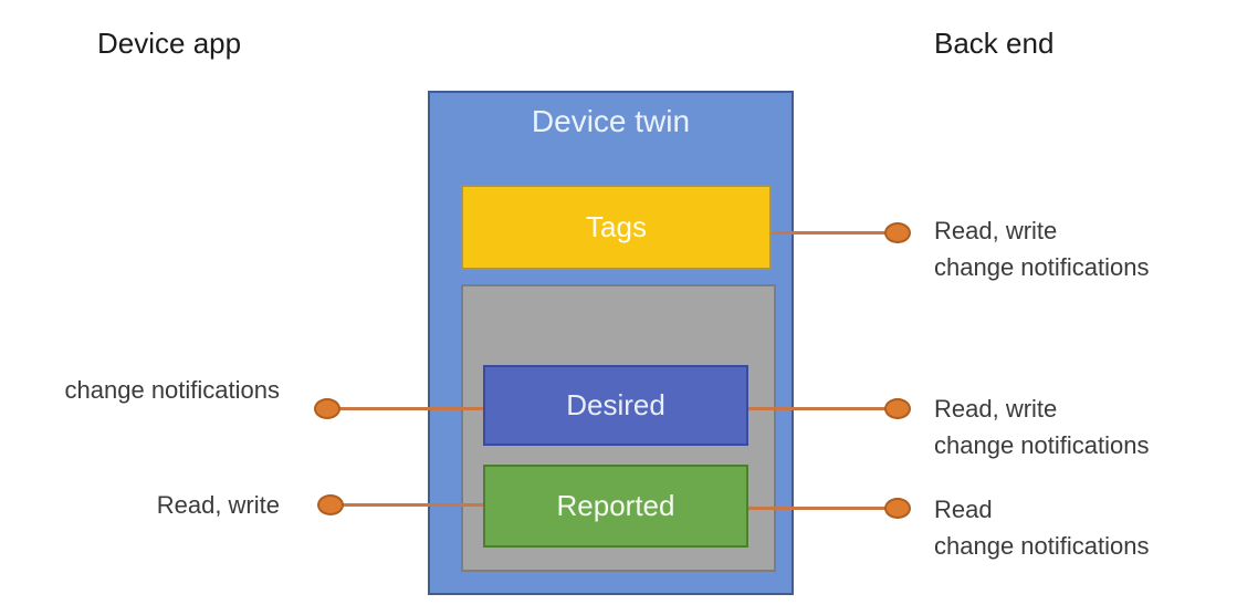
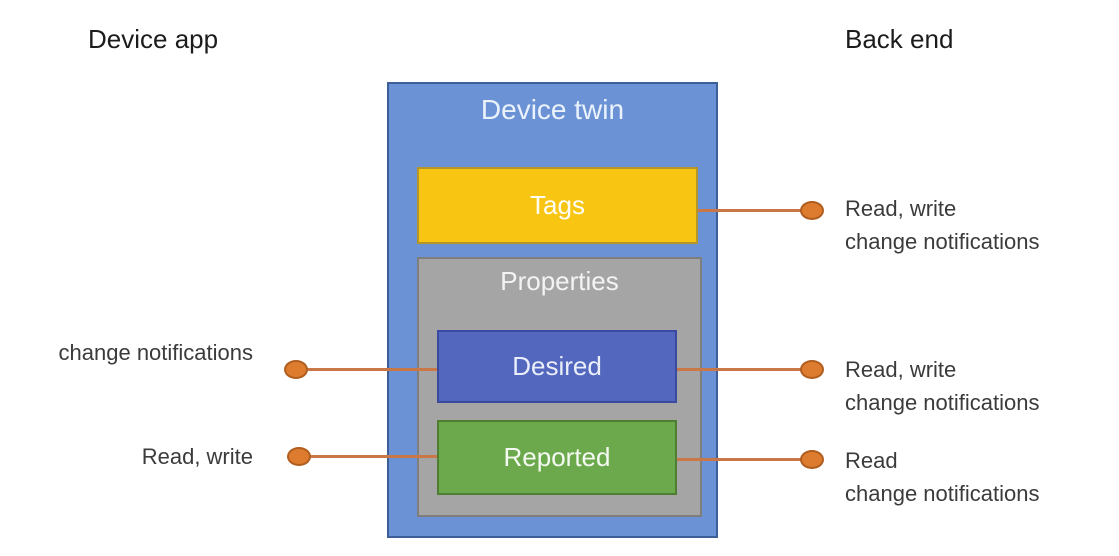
  Device app
  Back end
  Device twin
  Tags
+ Properties
  Desired
  Reported
  change notifications
  Read, write
  Read, write
  change notifications
  Read, write
  change notifications
  Read
  change notifications
